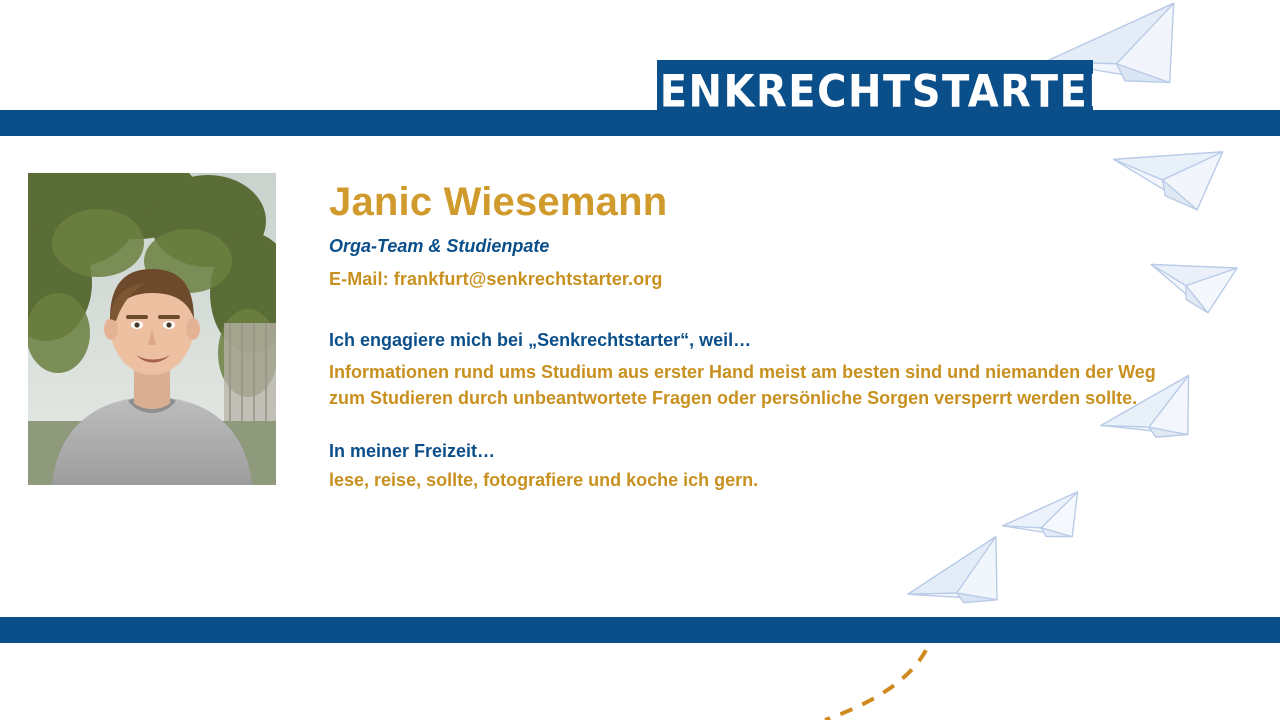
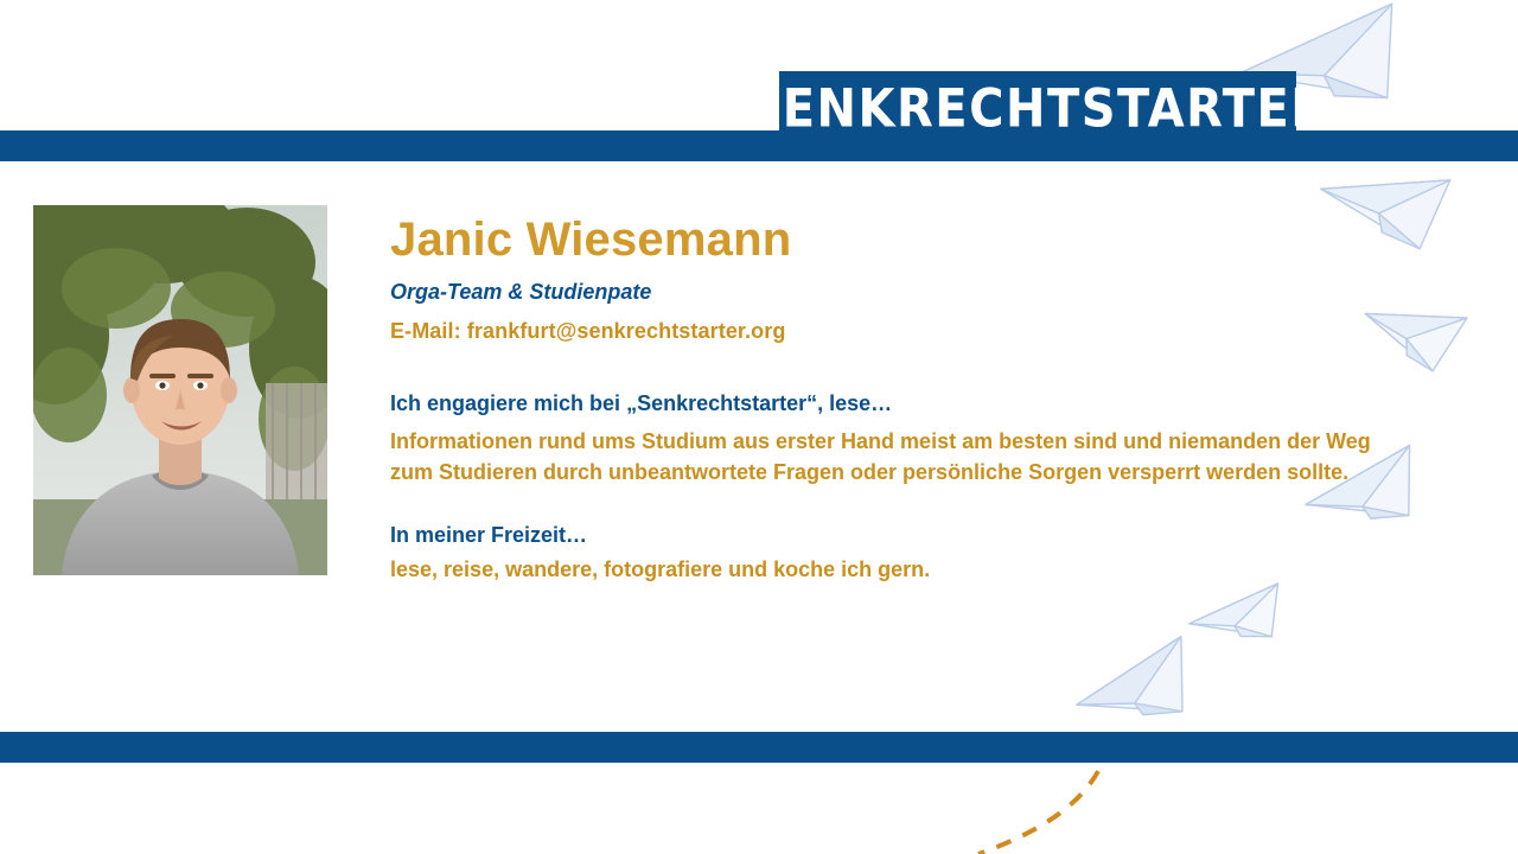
  SENKRECHTSTARTER
  Janic Wiesemann
  Orga-Team & Studienpate
  E-Mail: frankfurt@senkrechtstarter.org
- Ich engagiere mich bei „Senkrechtstarter“, weil…
+ Ich engagiere mich bei „Senkrechtstarter“, lese…
  Informationen rund ums Studium aus erster Hand meist am besten sind und niemanden der Weg zum Studieren durch unbeantwortete Fragen oder persönliche Sorgen versperrt werden sollte.
  In meiner Freizeit…
- lese, reise, sollte, fotografiere und koche ich gern.
+ lese, reise, wandere, fotografiere und koche ich gern.
